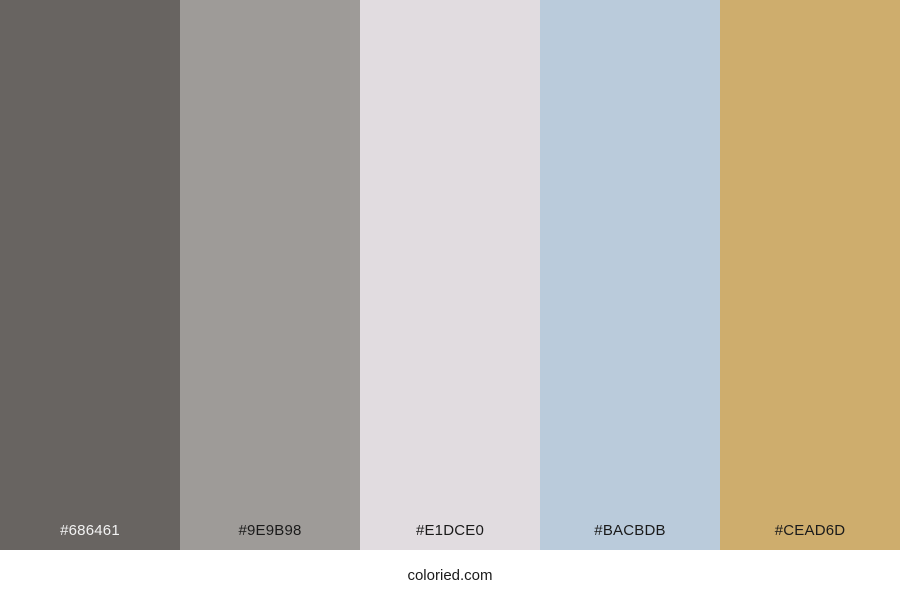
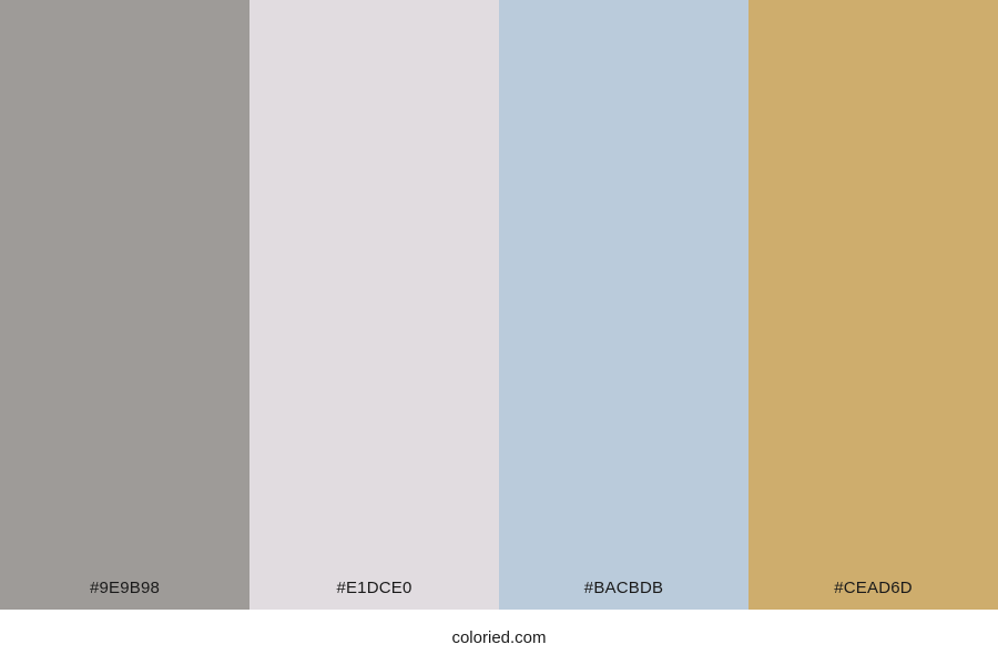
- #686461
  #9E9B98
  #E1DCE0
  #BACBDB
  #CEAD6D
  coloried.com
